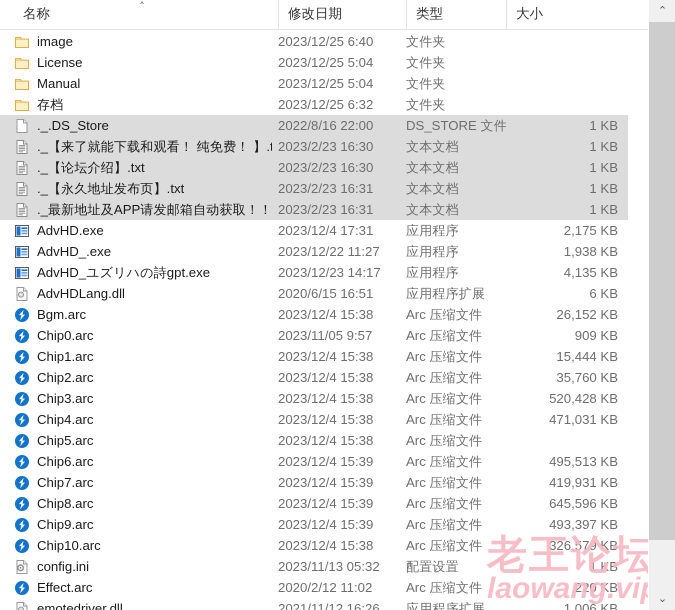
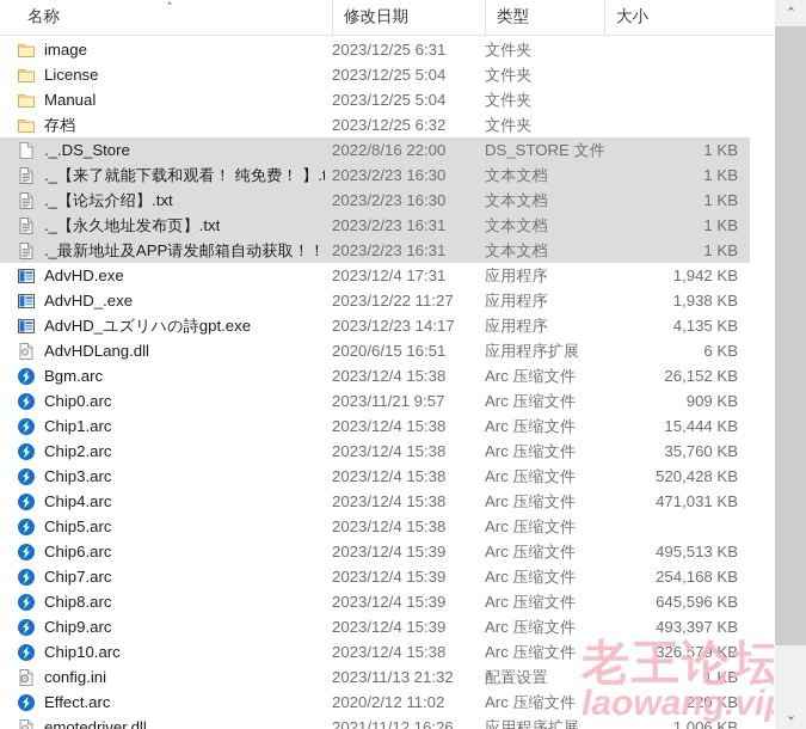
  ˄
  名称
  修改日期
  类型
  大小
  image
- 2023/12/25 6:40
+ 2023/12/25 6:31
  文件夹
  License
  2023/12/25 5:04
  文件夹
  Manual
  2023/12/25 5:04
  文件夹
  存档
  2023/12/25 6:32
  文件夹
  ._.DS_Store
  2022/8/16 22:00
  DS_STORE 文件
  1 KB
  ._【来了就能下载和观看！ 纯免费！ 】.t
  2023/2/23 16:30
  文本文档
  1 KB
  ._【论坛介绍】.txt
  2023/2/23 16:30
  文本文档
  1 KB
  ._【永久地址发布页】.txt
  2023/2/23 16:31
  文本文档
  1 KB
  ._最新地址及APP请发邮箱自动获取！！
  2023/2/23 16:31
  文本文档
  1 KB
  AdvHD.exe
  2023/12/4 17:31
  应用程序
- 2,175 KB
+ 1,942 KB
  AdvHD_.exe
  2023/12/22 11:27
  应用程序
  1,938 KB
  AdvHD_ユズリハの詩gpt.exe
  2023/12/23 14:17
  应用程序
  4,135 KB
  AdvHDLang.dll
  2020/6/15 16:51
  应用程序扩展
  6 KB
  Bgm.arc
  2023/12/4 15:38
  Arc 压缩文件
  26,152 KB
  Chip0.arc
- 2023/11/05 9:57
+ 2023/11/21 9:57
  Arc 压缩文件
  909 KB
  Chip1.arc
  2023/12/4 15:38
  Arc 压缩文件
  15,444 KB
  Chip2.arc
  2023/12/4 15:38
  Arc 压缩文件
  35,760 KB
  Chip3.arc
  2023/12/4 15:38
  Arc 压缩文件
  520,428 KB
  Chip4.arc
  2023/12/4 15:38
  Arc 压缩文件
  471,031 KB
  Chip5.arc
  2023/12/4 15:38
  Arc 压缩文件
  Chip6.arc
  2023/12/4 15:39
  Arc 压缩文件
  495,513 KB
  Chip7.arc
  2023/12/4 15:39
  Arc 压缩文件
- 419,931 KB
+ 254,168 KB
  Chip8.arc
  2023/12/4 15:39
  Arc 压缩文件
  645,596 KB
  Chip9.arc
  2023/12/4 15:39
  Arc 压缩文件
  493,397 KB
  Chip10.arc
  2023/12/4 15:38
  Arc 压缩文件
  326,579 KB
  config.ini
- 2023/11/13 05:32
+ 2023/11/13 21:32
  配置设置
  1 KB
  Effect.arc
  2020/2/12 11:02
  Arc 压缩文件
  220 KB
  emotedriver.dll
  2021/11/12 16:26
  应用程序扩展
  1,006 KB
  老王论坛
  laowang.vi
  ⌃
  ⌄
